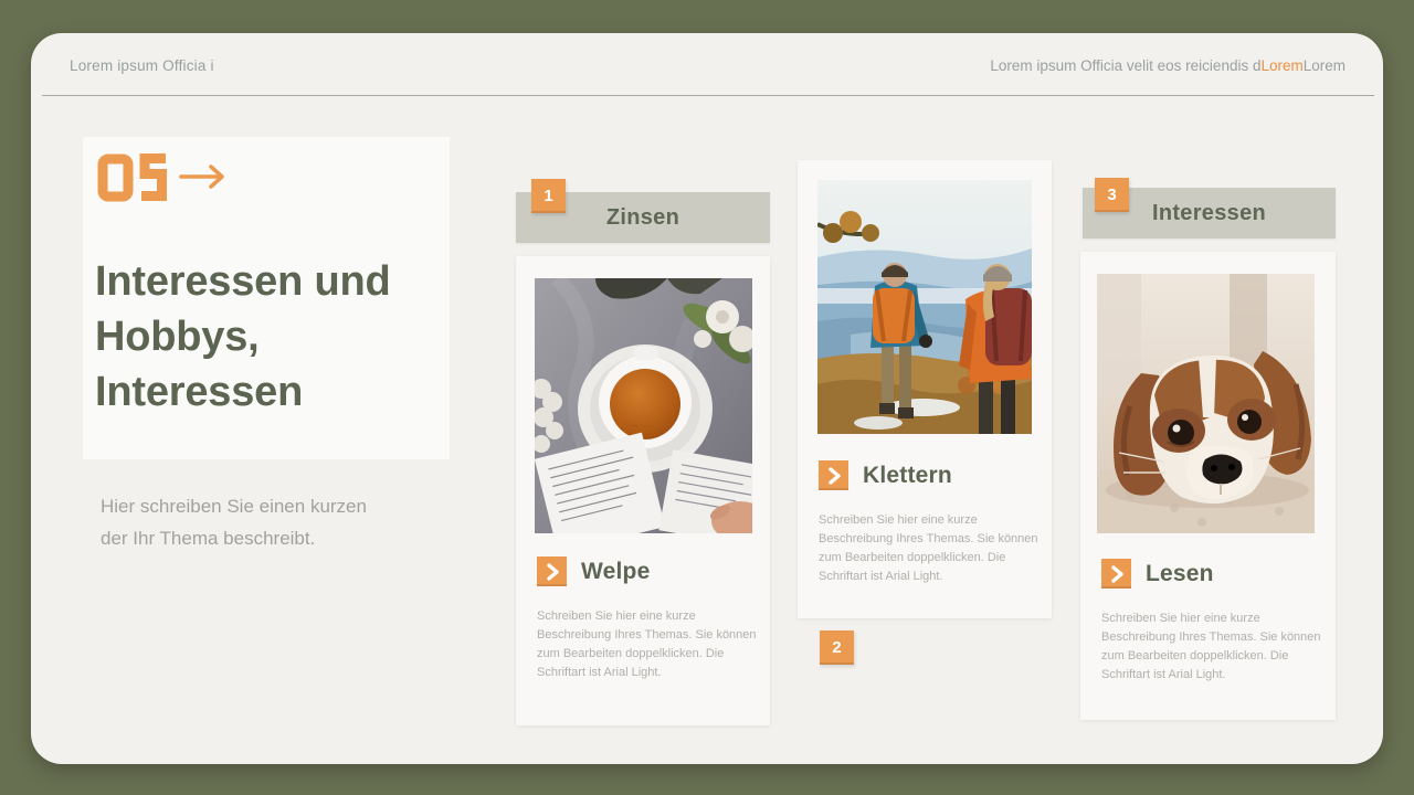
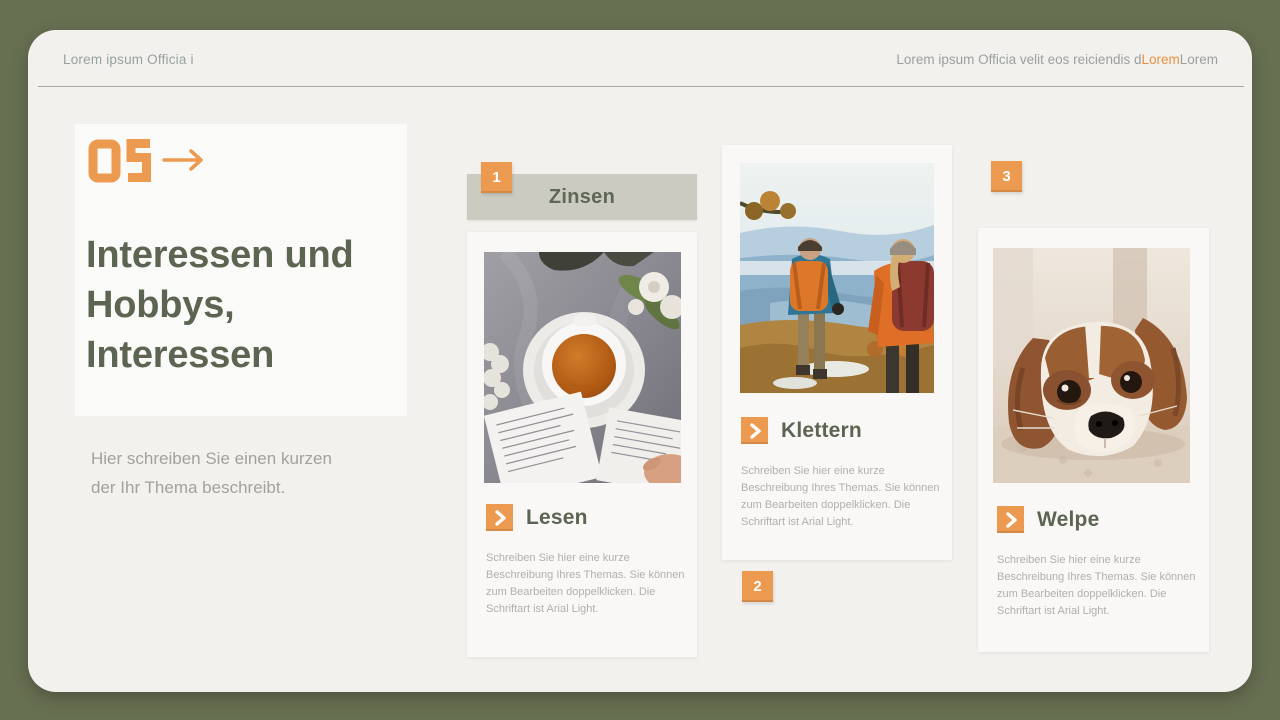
  Lorem ipsum Officia i
  Lorem ipsum Officia velit eos reiciendis dLoremLorem
  Interessen und Hobbys, Interessen
  Hier schreiben Sie einen kurzen der Ihr Thema beschreibt.
  1
  Zinsen
- Welpe
+ Lesen
  Schreiben Sie hier eine kurze Beschreibung Ihres Themas. Sie können zum Bearbeiten doppelklicken. Die Schriftart ist Arial Light.
  Klettern
  Schreiben Sie hier eine kurze Beschreibung Ihres Themas. Sie können zum Bearbeiten doppelklicken. Die Schriftart ist Arial Light.
  2
  3
- Interessen
- Lesen
+ Welpe
  Schreiben Sie hier eine kurze Beschreibung Ihres Themas. Sie können zum Bearbeiten doppelklicken. Die Schriftart ist Arial Light.
